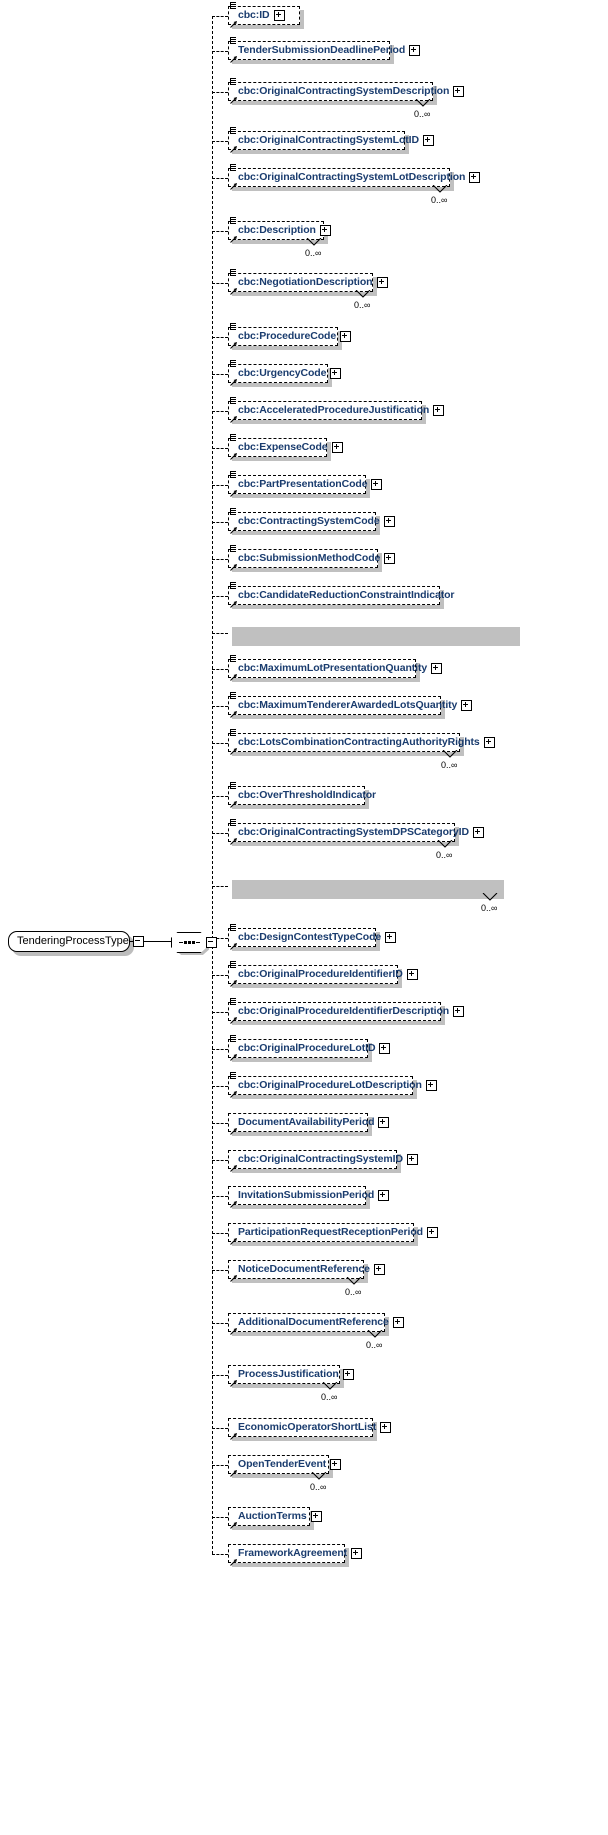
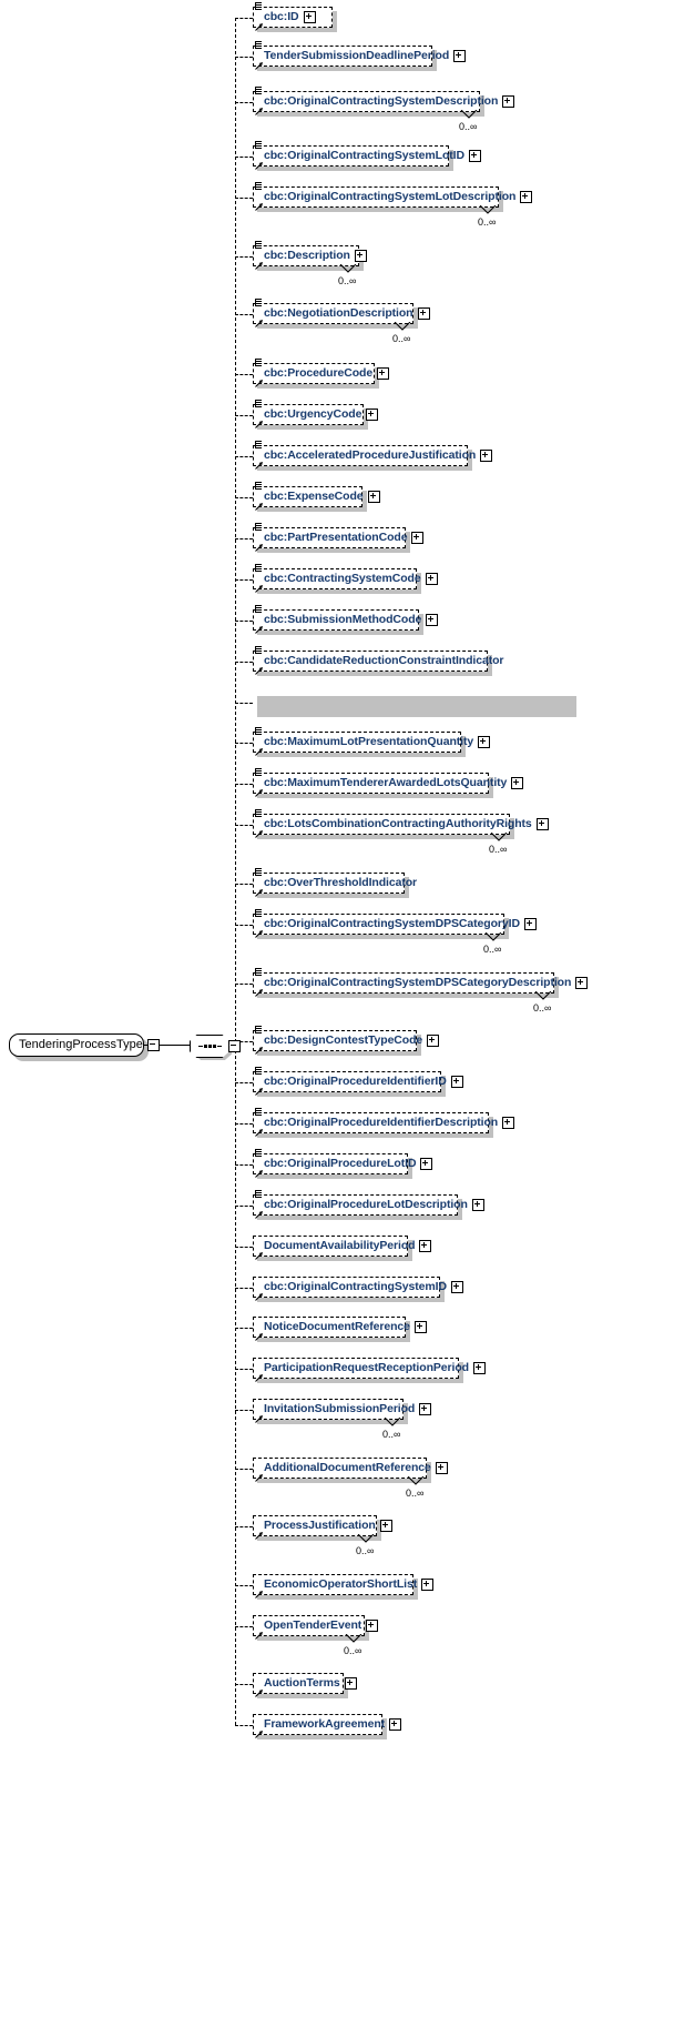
  cbc:ID
  TenderSubmissionDeadlinePeriod
  cbc:OriginalContractingSystemDescription
  0..∞
  cbc:OriginalContractingSystemLotID
  cbc:OriginalContractingSystemLotDescription
  0..∞
  cbc:Description
  0..∞
  cbc:NegotiationDescription
  0..∞
  cbc:ProcedureCode
  cbc:UrgencyCode
  cbc:AcceleratedProcedureJustification
  cbc:ExpenseCode
  cbc:PartPresentationCode
  cbc:ContractingSystemCode
  cbc:SubmissionMethodCode
  cbc:CandidateReductionConstraintIndicator
  cbc:MaximumLotPresentationQuantity
  cbc:MaximumTendererAwardedLotsQuantity
  cbc:LotsCombinationContractingAuthorityRights
  0..∞
  cbc:OverThresholdIndicator
  cbc:OriginalContractingSystemDPSCategoryID
  0..∞
+ cbc:OriginalContractingSystemDPSCategoryDescription
  0..∞
  cbc:DesignContestTypeCode
  cbc:OriginalProcedureIdentifierID
  cbc:OriginalProcedureIdentifierDescription
  cbc:OriginalProcedureLotID
  cbc:OriginalProcedureLotDescription
  DocumentAvailabilityPeriod
  cbc:OriginalContractingSystemID
- InvitationSubmissionPeriod
+ NoticeDocumentReference
  ParticipationRequestReceptionPeriod
- NoticeDocumentReference
+ InvitationSubmissionPeriod
  0..∞
  AdditionalDocumentReference
  0..∞
  ProcessJustification
  0..∞
  EconomicOperatorShortList
  OpenTenderEvent
  0..∞
  AuctionTerms
  FrameworkAgreement
  TenderingProcessType
